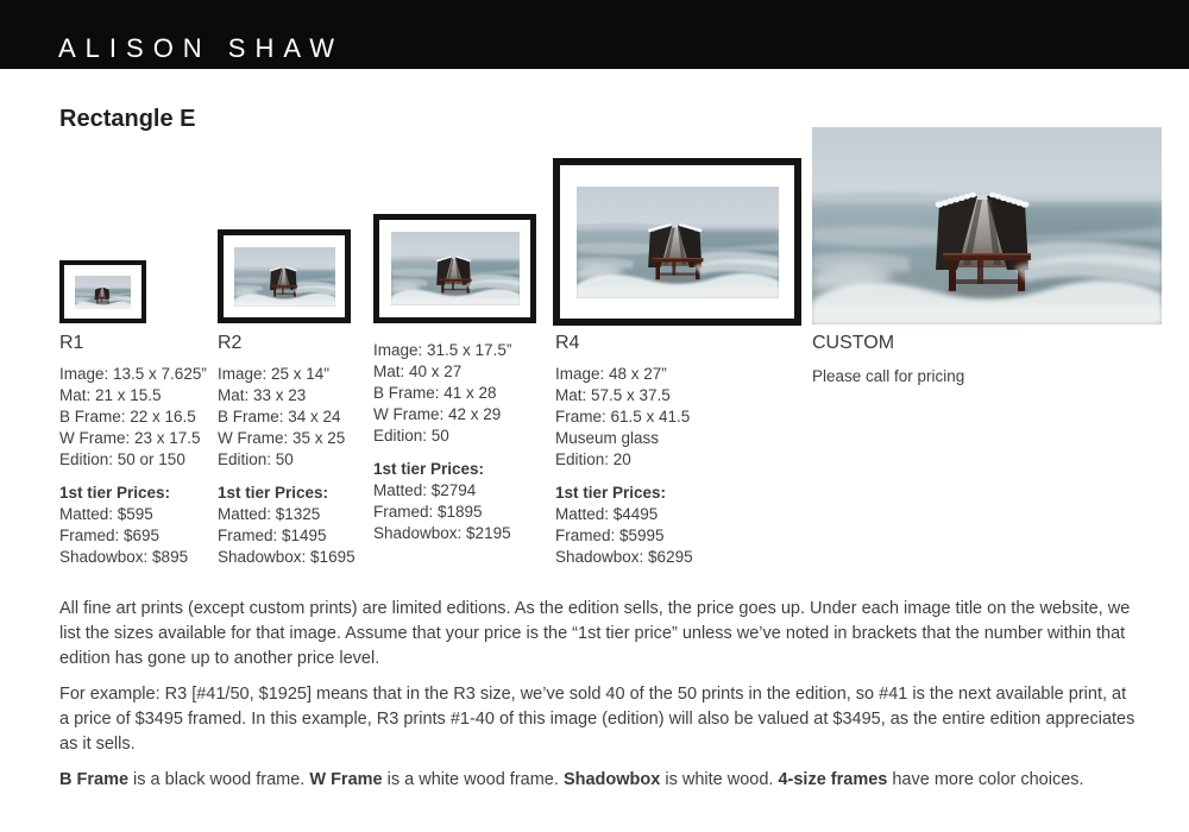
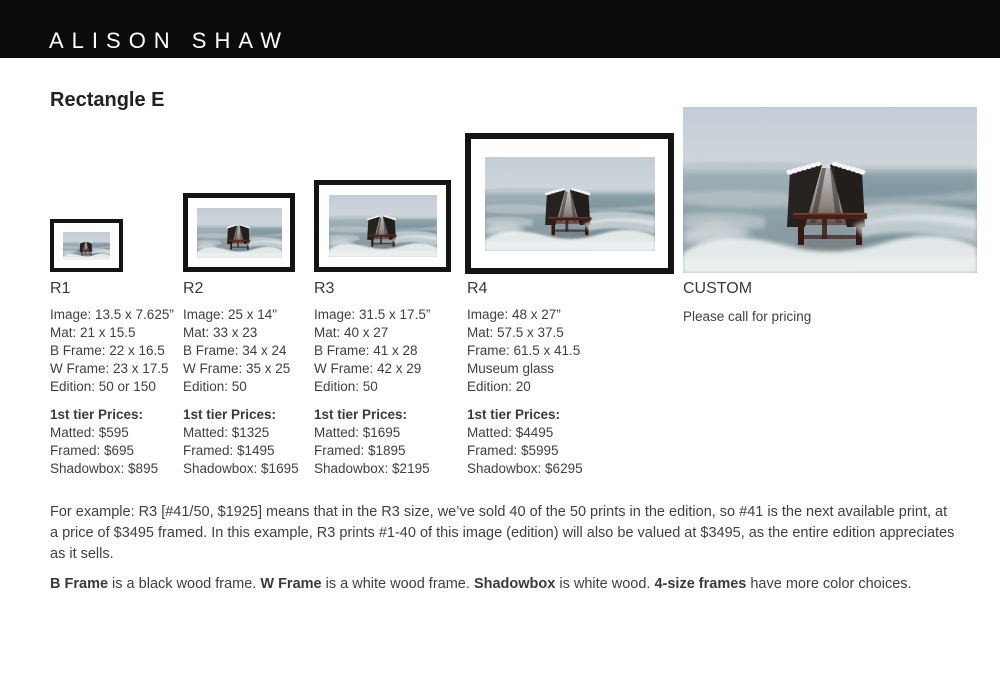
  ALISON SHAW
  Rectangle E
  R1
  Image: 13.5 x 7.625”
  Mat: 21 x 15.5
  B Frame: 22 x 16.5
  W Frame: 23 x 17.5
  Edition: 50 or 150
  1st tier Prices:
  Matted: $595
  Framed: $695
  Shadowbox: $895
  R2
  Image: 25 x 14"
  Mat: 33 x 23
  B Frame: 34 x 24
  W Frame: 35 x 25
  Edition: 50
  1st tier Prices:
  Matted: $1325
  Framed: $1495
  Shadowbox: $1695
+ R3
  Image: 31.5 x 17.5”
  Mat: 40 x 27
  B Frame: 41 x 28
  W Frame: 42 x 29
  Edition: 50
  1st tier Prices:
- Matted: $2794
+ Matted: $1695
  Framed: $1895
  Shadowbox: $2195
  R4
  Image: 48 x 27”
  Mat: 57.5 x 37.5
  Frame: 61.5 x 41.5
  Museum glass
  Edition: 20
  1st tier Prices:
  Matted: $4495
  Framed: $5995
  Shadowbox: $6295
  CUSTOM
  Please call for pricing
- All fine art prints (except custom prints) are limited editions. As the edition sells, the price goes up. Under each image title on the website, we list the sizes available for that image. Assume that your price is the “1st tier price” unless we’ve noted in brackets that the number within that edition has gone up to another price level.
  For example: R3 [#41/50, $1925] means that in the R3 size, we’ve sold 40 of the 50 prints in the edition, so #41 is the next available print, at a price of $3495 framed. In this example, R3 prints #1-40 of this image (edition) will also be valued at $3495, as the entire edition appreciates as it sells.
  B Frame is a black wood frame. W Frame is a white wood frame. Shadowbox is white wood. 4-size frames have more color choices.
